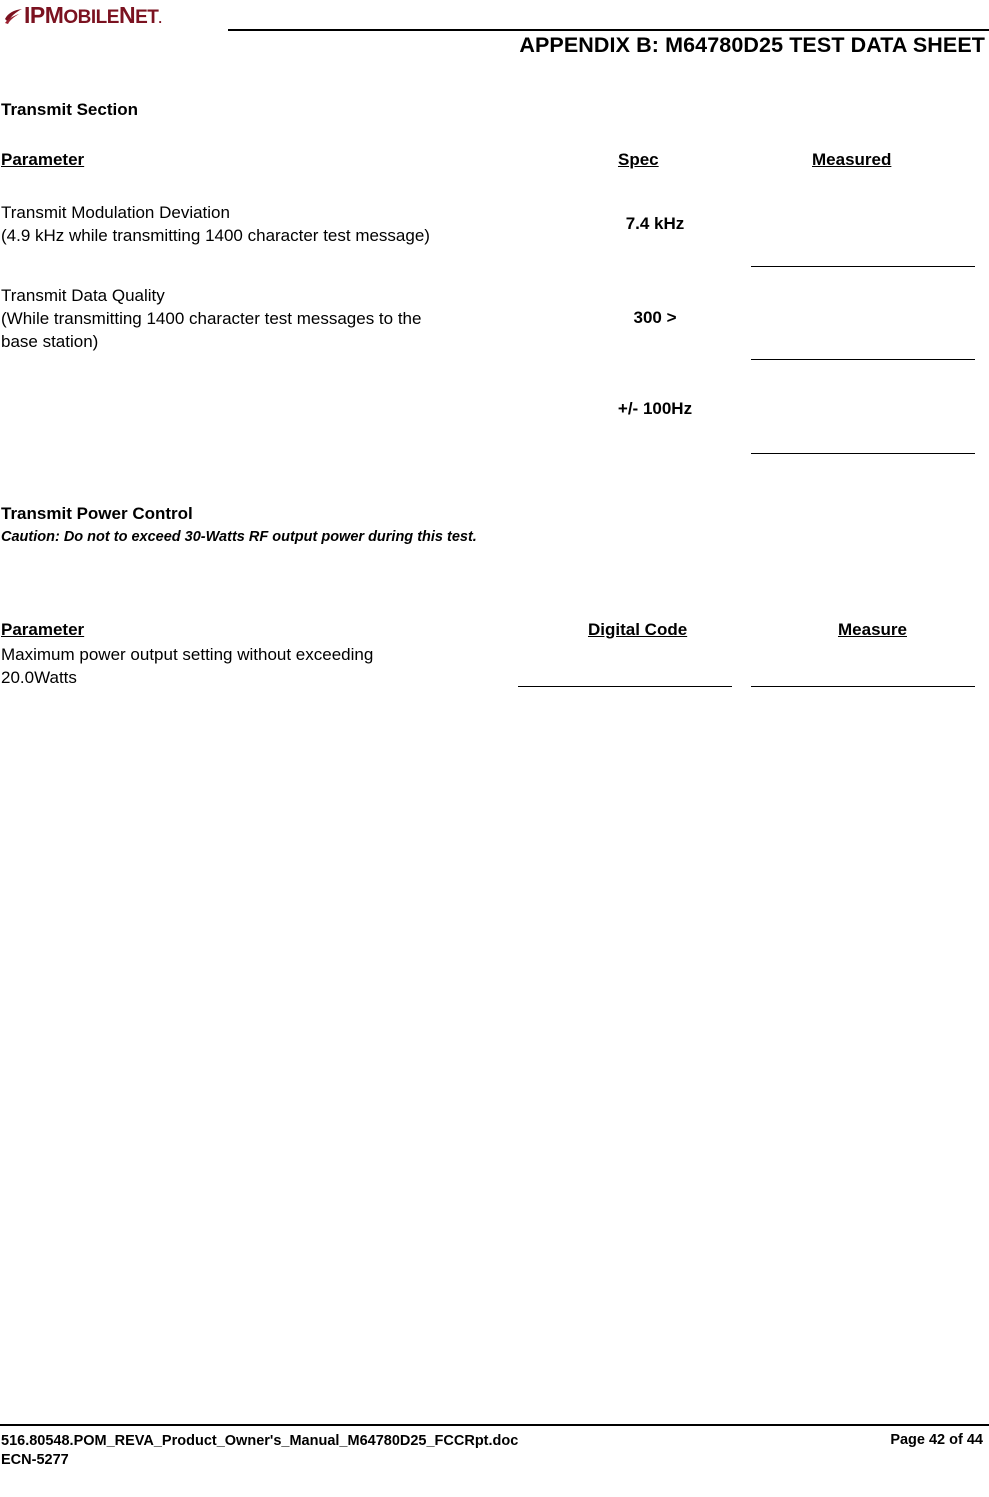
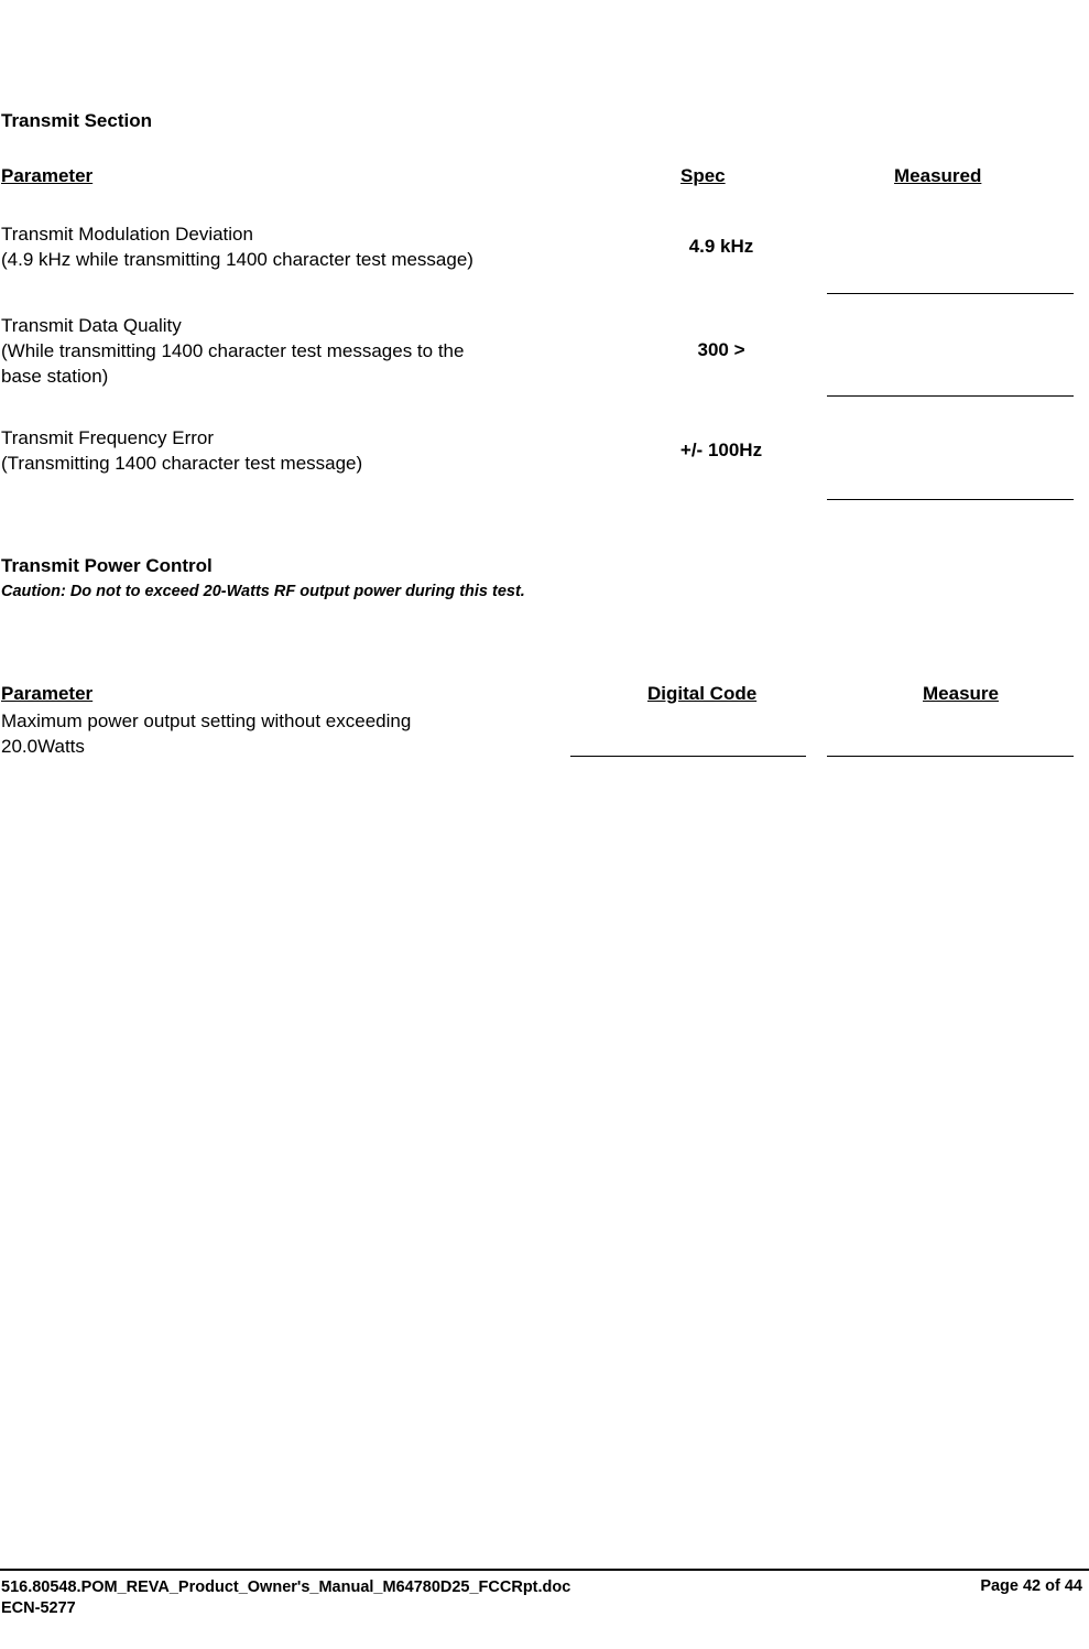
- IPMOBILENET.
- APPENDIX B: M64780D25 TEST DATA SHEET
  Transmit Section
  Parameter
  Spec
  Measured
  Transmit Modulation Deviation
  (4.9 kHz while transmitting 1400 character test message)
- 7.4 kHz
+ 4.9 kHz
  Transmit Data Quality
  (While transmitting 1400 character test messages to the
  base station)
  300 >
+ Transmit Frequency Error
+ (Transmitting 1400 character test message)
  +/- 100Hz
  Transmit Power Control
- Caution: Do not to exceed 30-Watts RF output power during this test.
+ Caution: Do not to exceed 20-Watts RF output power during this test.
  Parameter
  Digital Code
  Measure
  Maximum power output setting without exceeding
  20.0Watts
  516.80548.POM_REVA_Product_Owner's_Manual_M64780D25_FCCRpt.doc
  ECN-5277
  Page 42 of 44
